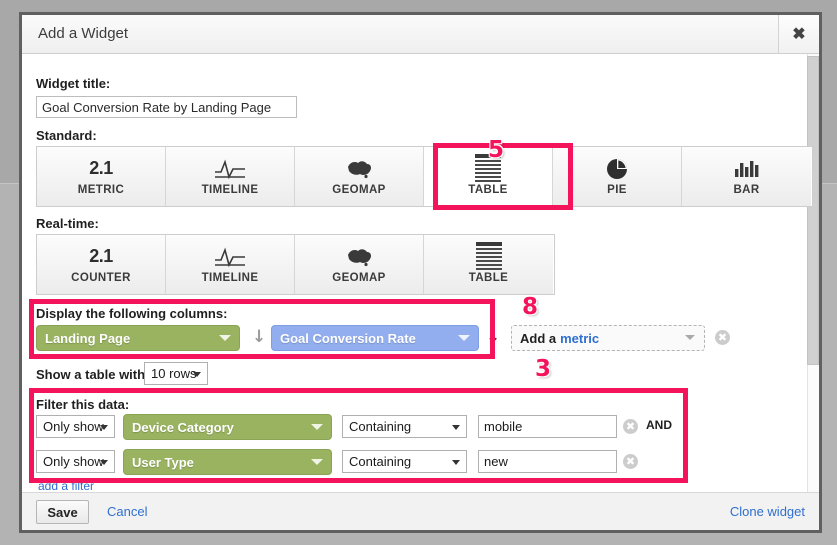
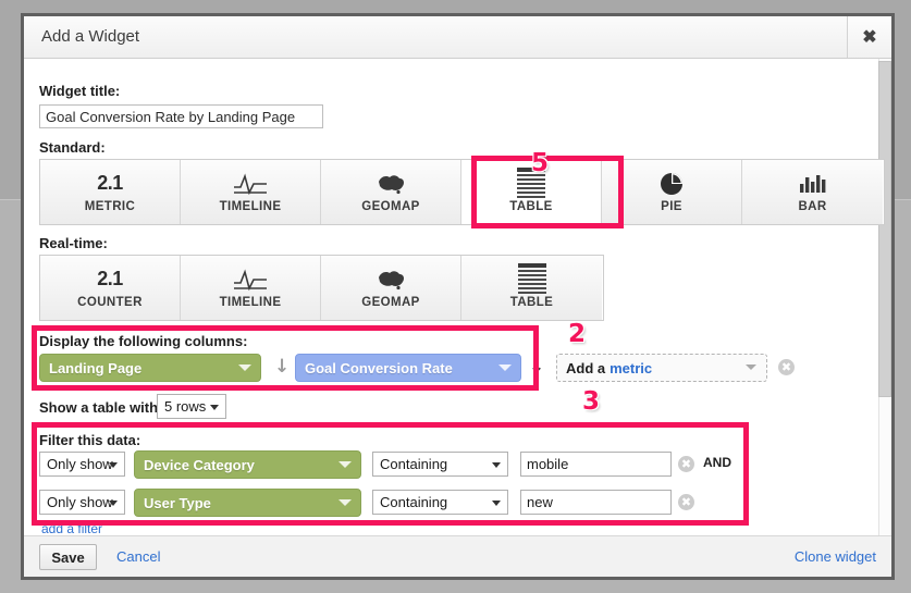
  Add a Widget
  ✖
  Widget title:
  Goal Conversion Rate by Landing Page
  Standard:
  2.1
  METRIC
  TIMELINE
  GEOMAP
  TABLE
  PIE
  BAR
  5
  Real-time:
  2.1
  COUNTER
  TIMELINE
  GEOMAP
  TABLE
  Display the following columns:
  Landing Page
  ↓
  Goal Conversion Rate
  ↓
  Add a
  metric
  ✖
- 8
+ 2
  Show a table with
- 10 rows
+ 5 rows
  3
  Filter this data:
  Only show
  Device Category
  Containing
  mobile
  ✖
  AND
  Only show
  User Type
  Containing
  new
  ✖
  add a filter
  Save
  Cancel
  Clone widget
